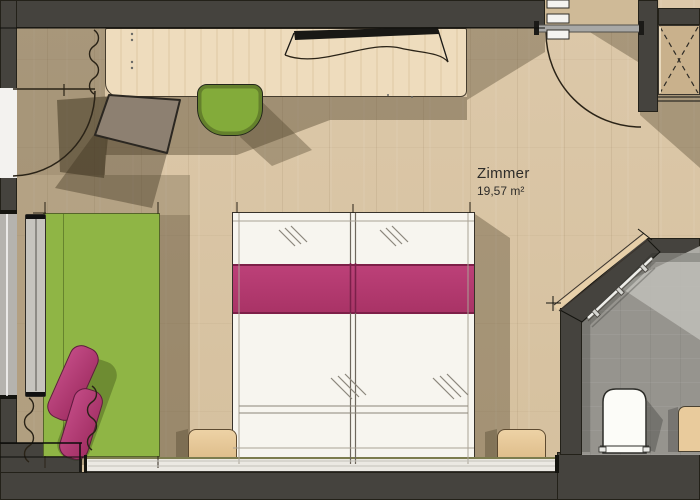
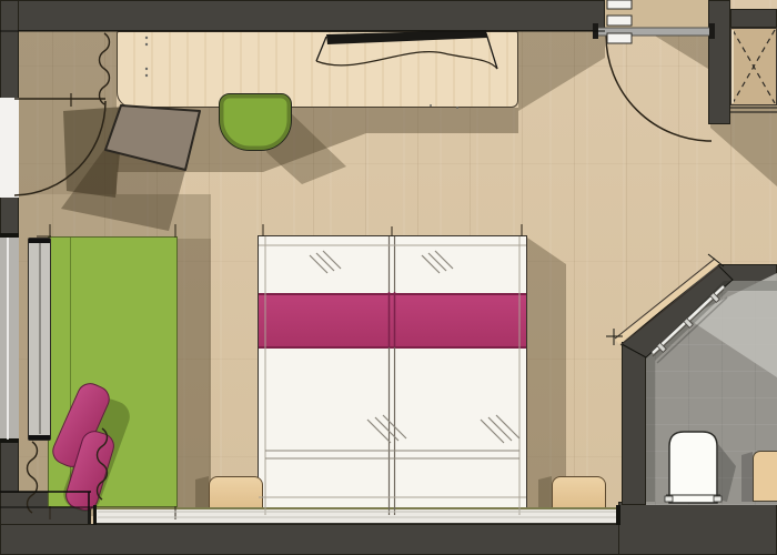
- Zimmer
- 19,57 m²
